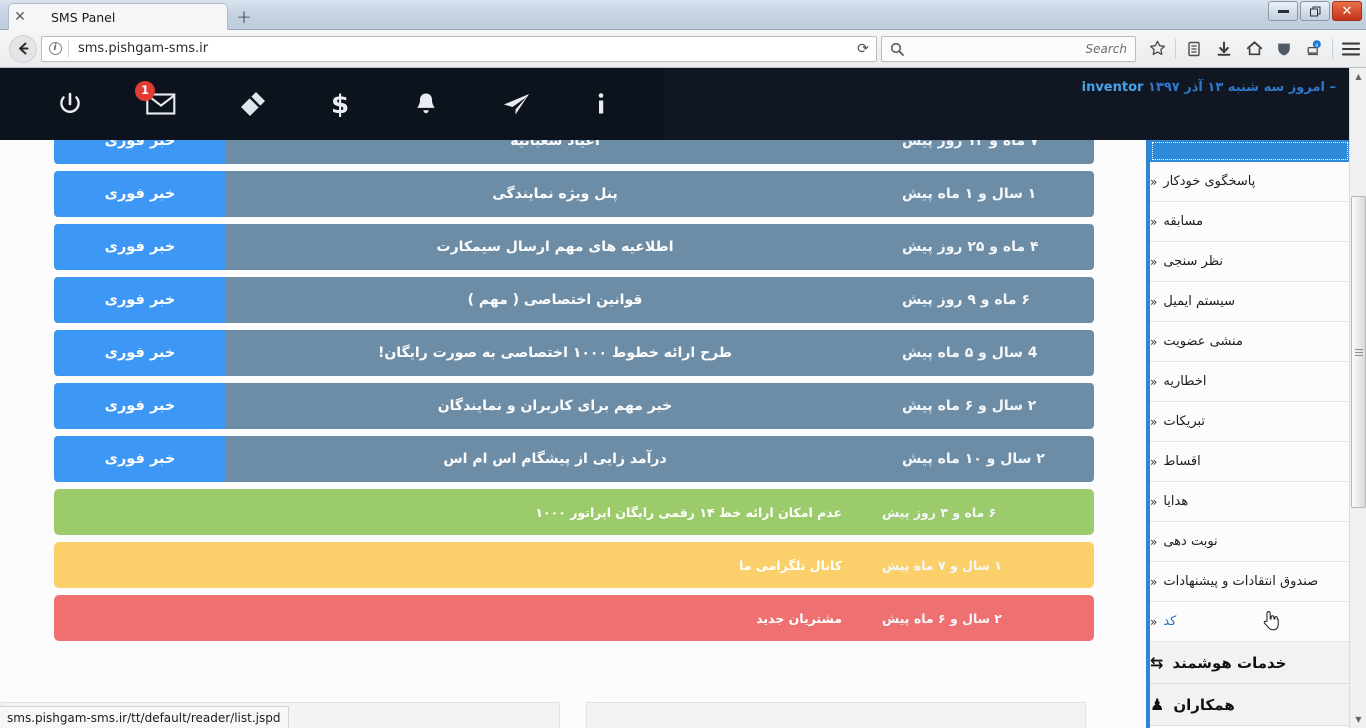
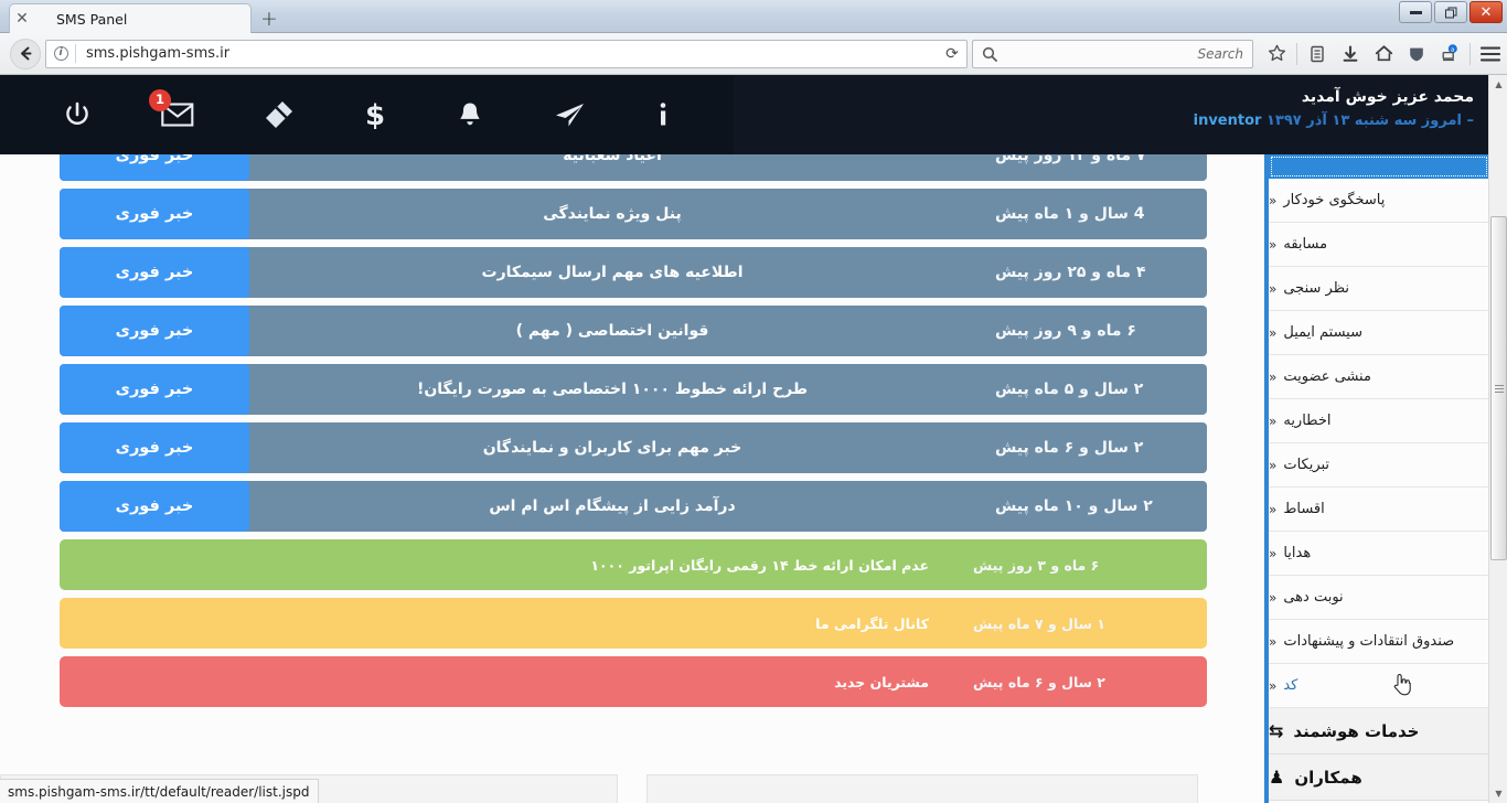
  ✕
  SMS Panel
  +
  ✕
  i
  sms.pishgam-sms.ir
  ⟳
  Search
  1
  $
+ محمد عزیز خوش آمدید
  – امروز سه شنبه ۱۳ آذر ۱۳۹۷ inventor
  خبر فوری
  اعیاد شعبانیه
  ۷ ماه و ۱۳ روز پیش
  خبر فوری
  پنل ویژه نمایندگی
- ۱ سال و ۱ ماه پیش
+ 4 سال و ۱ ماه پیش
  خبر فوری
  اطلاعیه های مهم ارسال سیمکارت
  ۴ ماه و ۲۵ روز پیش
  خبر فوری
  قوانین اختصاصی ( مهم )
  ۶ ماه و ۹ روز پیش
  خبر فوری
  طرح ارائه خطوط ۱۰۰۰ اختصاصی به صورت رایگان!
- 4 سال و ۵ ماه پیش
+ ۲ سال و ۵ ماه پیش
  خبر فوری
  خبر مهم برای کاربران و نمایندگان
  ۲ سال و ۶ ماه پیش
  خبر فوری
  درآمد زایی از پیشگام اس ام اس
  ۲ سال و ۱۰ ماه پیش
  عدم امکان ارائه خط ۱۴ رقمی رایگان اپراتور ۱۰۰۰
  ۶ ماه و ۳ روز پیش
  کانال تلگرامی ما
  ۱ سال و ۷ ماه پیش
  مشتریان جدید
  ۲ سال و ۶ ماه پیش
  پاسخگوی خودکار
  «
  مسابقه
  «
  نظر سنجی
  «
  سیستم ایمیل
  «
  منشی عضویت
  «
  اخطاریه
  «
  تبریکات
  «
  اقساط
  «
  هدایا
  «
  نوبت دهی
  «
  صندوق انتقادات و پیشنهادات
  «
  کد
  «
  خدمات هوشمند
  ⇆
  همکاران
  ♟
  ▲
  ▼
  sms.pishgam-sms.ir/tt/default/reader/list.jspd
